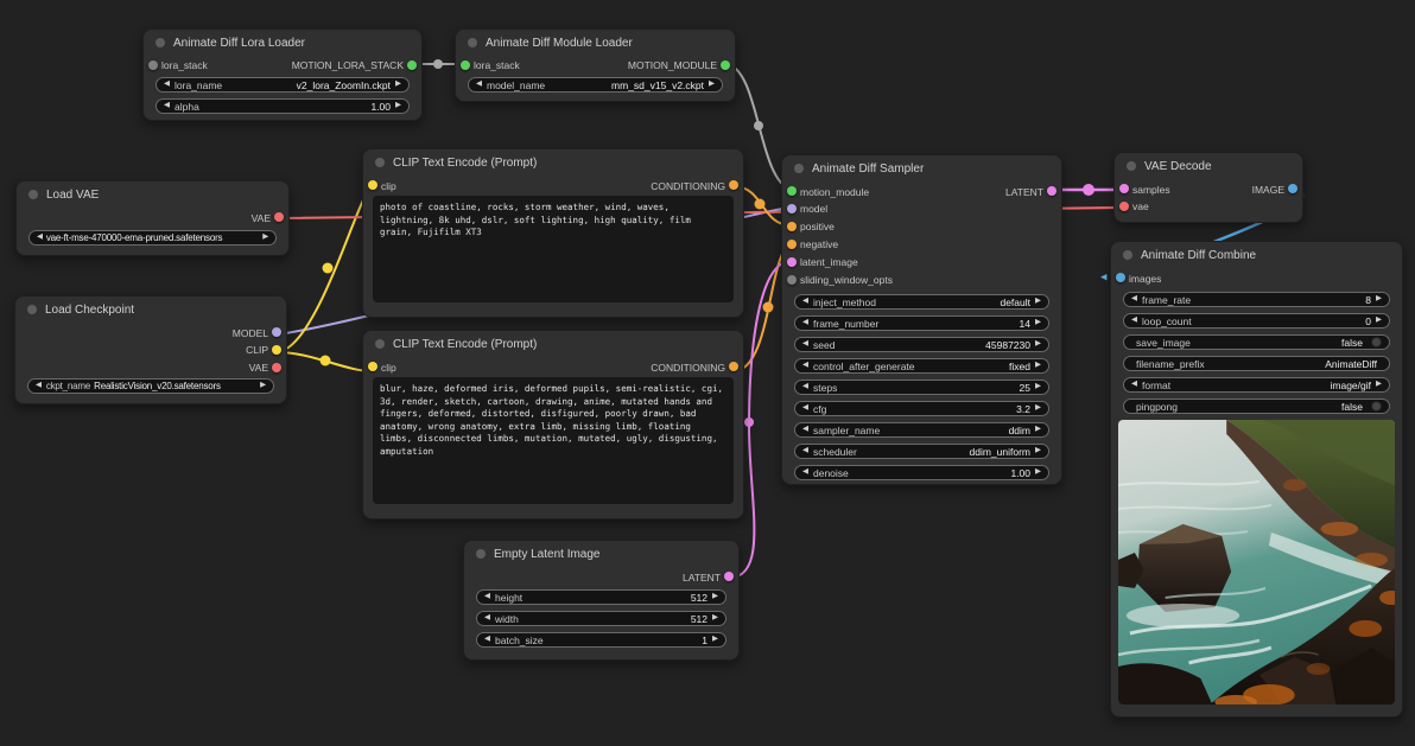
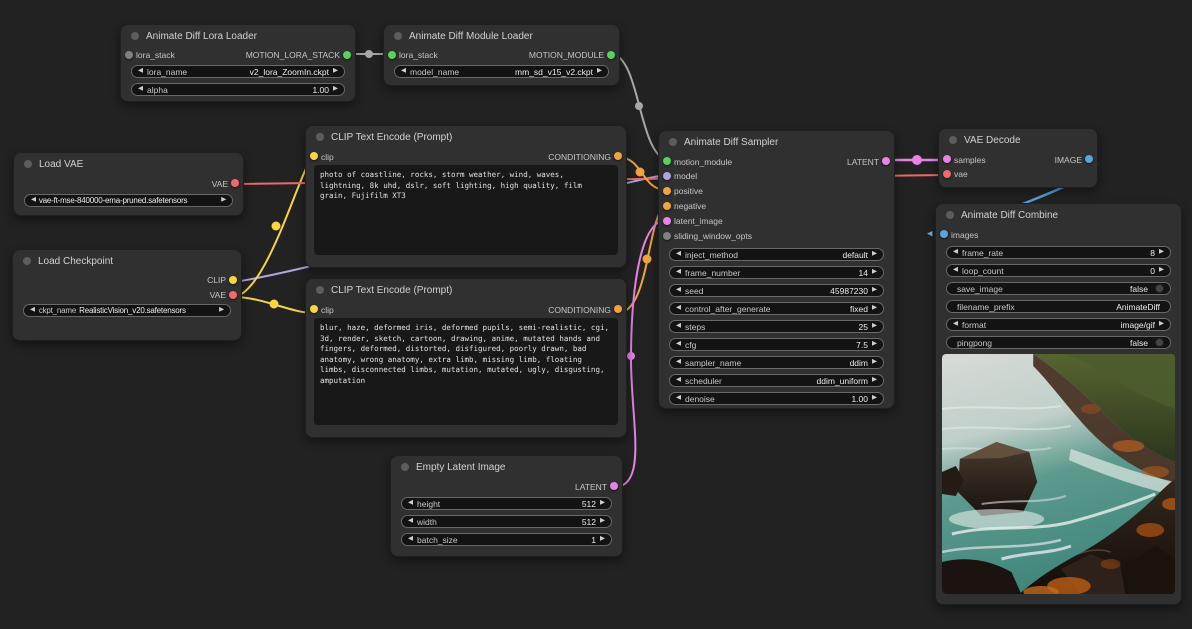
  Animate Diff Lora Loader
  lora_stack
  MOTION_LORA_STACK
  lora_name
  v2_lora_ZoomIn.ckpt
  alpha
  1.00
  Animate Diff Module Loader
  lora_stack
  MOTION_MODULE
  model_name
  mm_sd_v15_v2.ckpt
  Load VAE
  VAE
- vae-ft-mse-470000-ema-pruned.safetensors
+ vae-ft-mse-840000-ema-pruned.safetensors
  Load Checkpoint
- MODEL
  CLIP
  VAE
  ckpt_name
  RealisticVision_v20.safetensors
  CLIP Text Encode (Prompt)
  clip
  CONDITIONING
  photo of coastline, rocks, storm weather, wind, waves, lightning, 8k uhd, dslr, soft lighting, high quality, film grain, Fujifilm XT3
  CLIP Text Encode (Prompt)
  clip
  CONDITIONING
  blur, haze, deformed iris, deformed pupils, semi-realistic, cgi, 3d, render, sketch, cartoon, drawing, anime, mutated hands and fingers, deformed, distorted, disfigured, poorly drawn, bad anatomy, wrong anatomy, extra limb, missing limb, floating limbs, disconnected limbs, mutation, mutated, ugly, disgusting, amputation
  Animate Diff Sampler
  motion_module
  LATENT
  model
  positive
  negative
  latent_image
  sliding_window_opts
  inject_method
  default
  frame_number
  14
  seed
  45987230
  control_after_generate
  fixed
  steps
  25
  cfg
- 3.2
+ 7.5
  sampler_name
  ddim
  scheduler
  ddim_uniform
  denoise
  1.00
  VAE Decode
  samples
  IMAGE
  vae
  Animate Diff Combine
  images
  frame_rate
  8
  loop_count
  0
  save_image
  false
  filename_prefix
  AnimateDiff
  format
  image/gif
  pingpong
  false
  Empty Latent Image
  LATENT
  height
  512
  width
  512
  batch_size
  1
